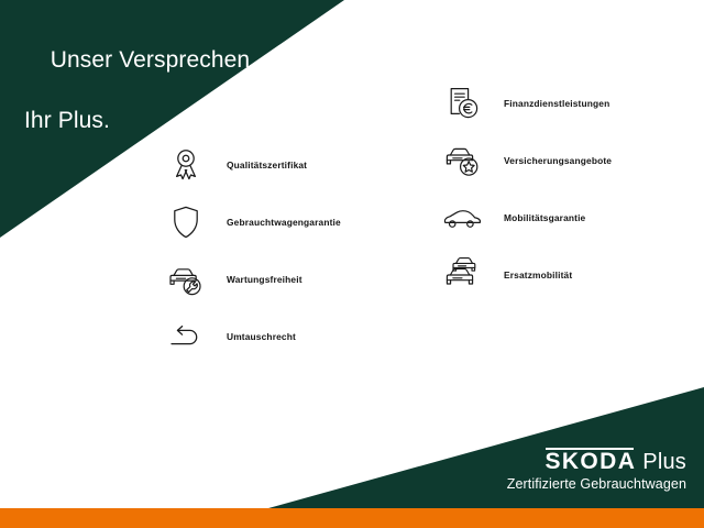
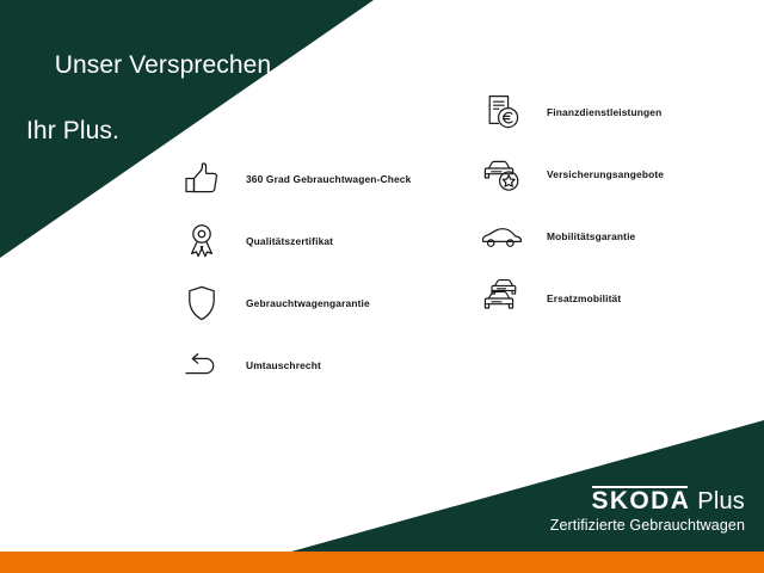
  Unser Versprechen.
  Ihr Plus.
+ 360 Grad Gebrauchtwagen-Check
  Qualitätszertifikat
  Gebrauchtwagengarantie
- Wartungsfreiheit
  Umtauschrecht
  Finanzdienstleistungen
  Versicherungsangebote
  Mobilitätsgarantie
  Ersatzmobilität
  SKODA
  Plus
  Zertifizierte Gebrauchtwagen
